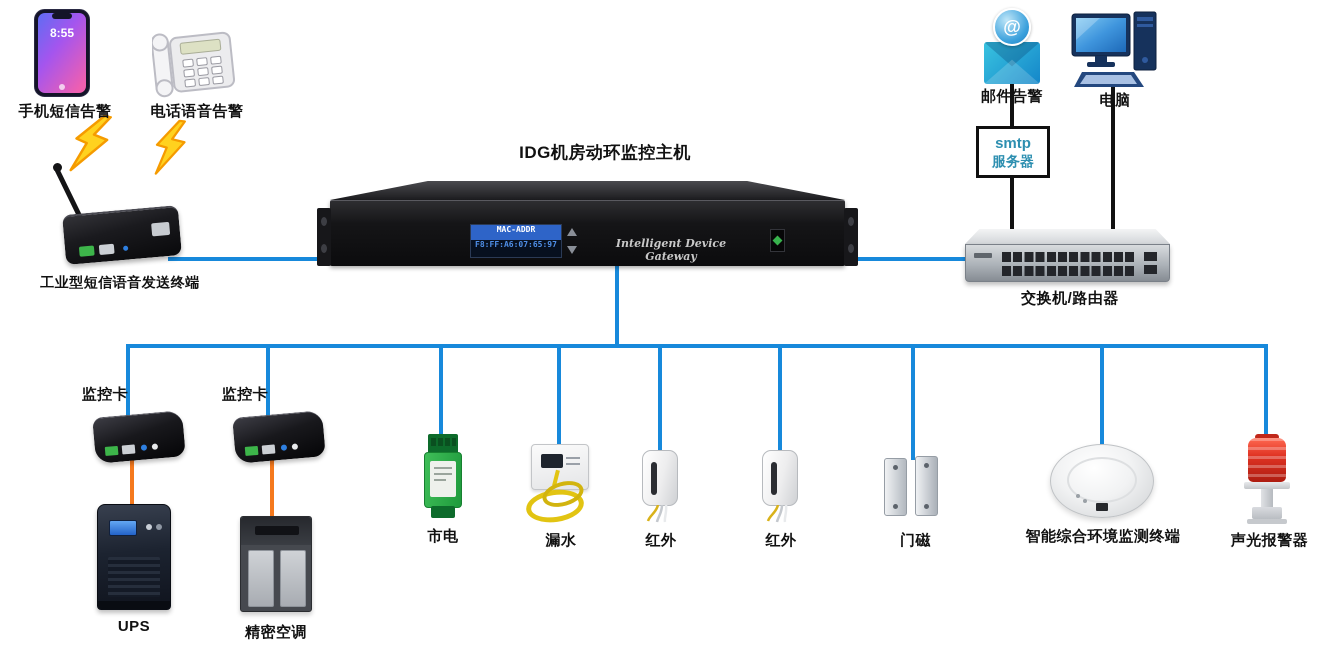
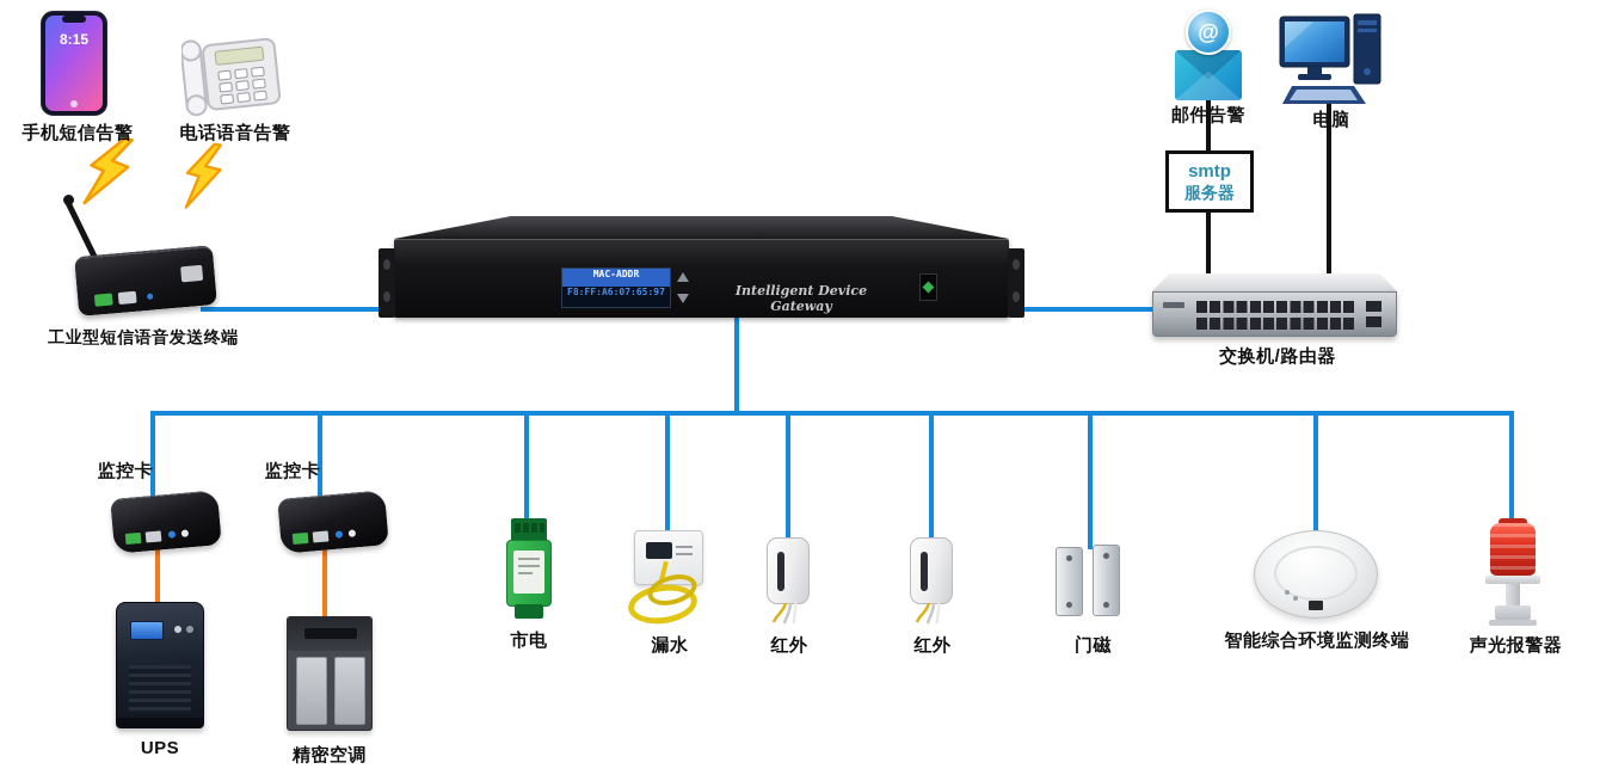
- 8:55
+ 8:15
  MAC-ADDR
  F8:FF:A6:07:65:97
  Intelligent Device Gateway
  @
  smtp
  服务器
  手机短信告警
  电话语音告警
  工业型短信语音发送终端
- IDG机房动环监控主机
  邮件告警
  电脑
  交换机/路由器
  监控卡
  监控卡
  UPS
  精密空调
  市电
  漏水
  红外
  红外
  门磁
  智能综合环境监测终端
  声光报警器
